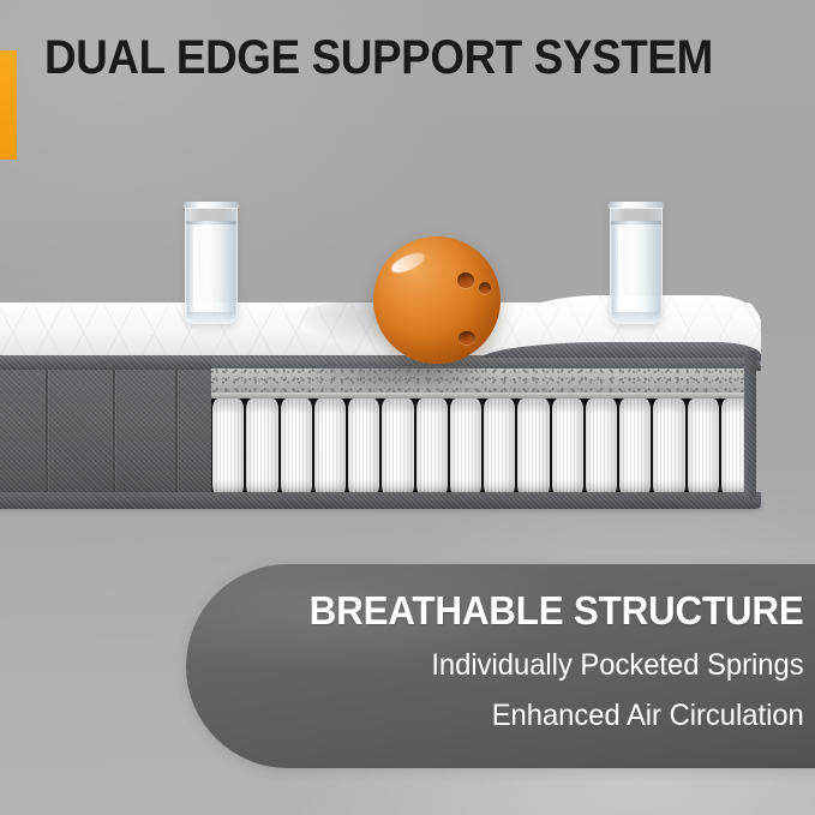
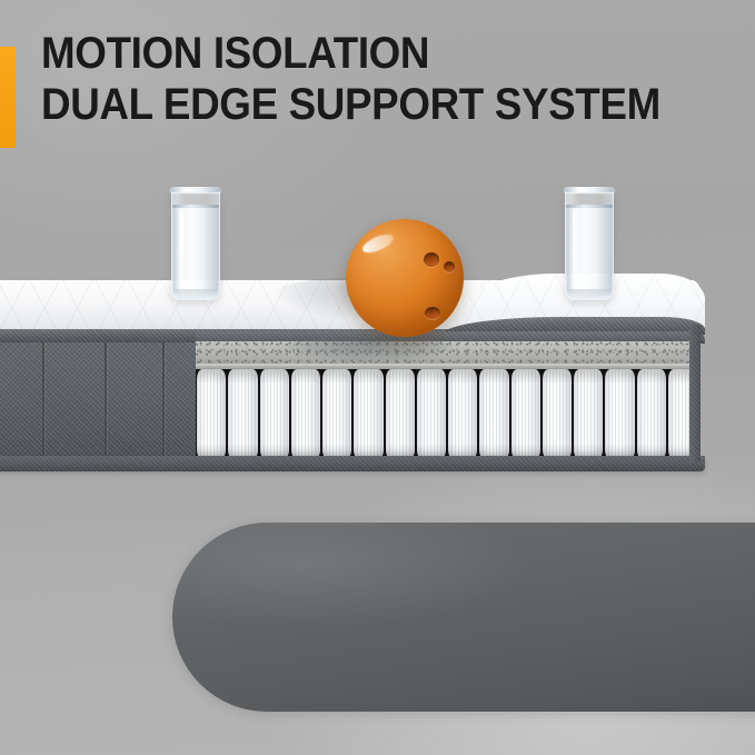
+ MOTION ISOLATION
  DUAL EDGE SUPPORT SYSTEM
- BREATHABLE STRUCTURE
- Individually Pocketed Springs
- Enhanced Air Circulation
